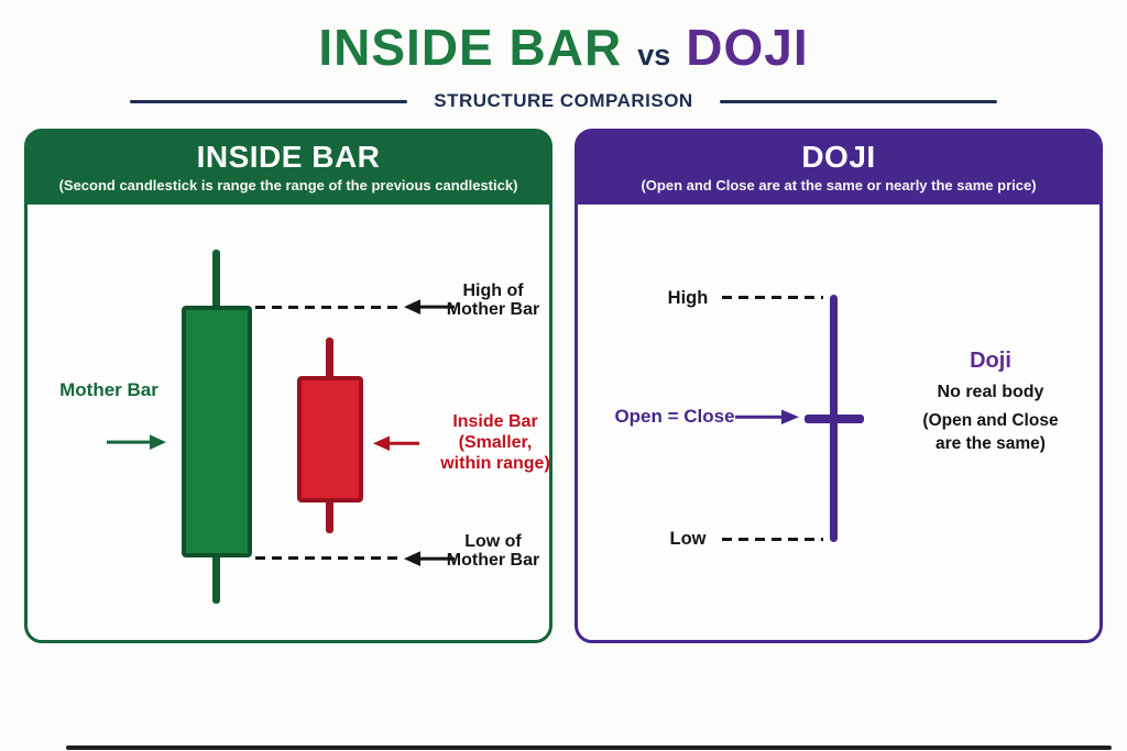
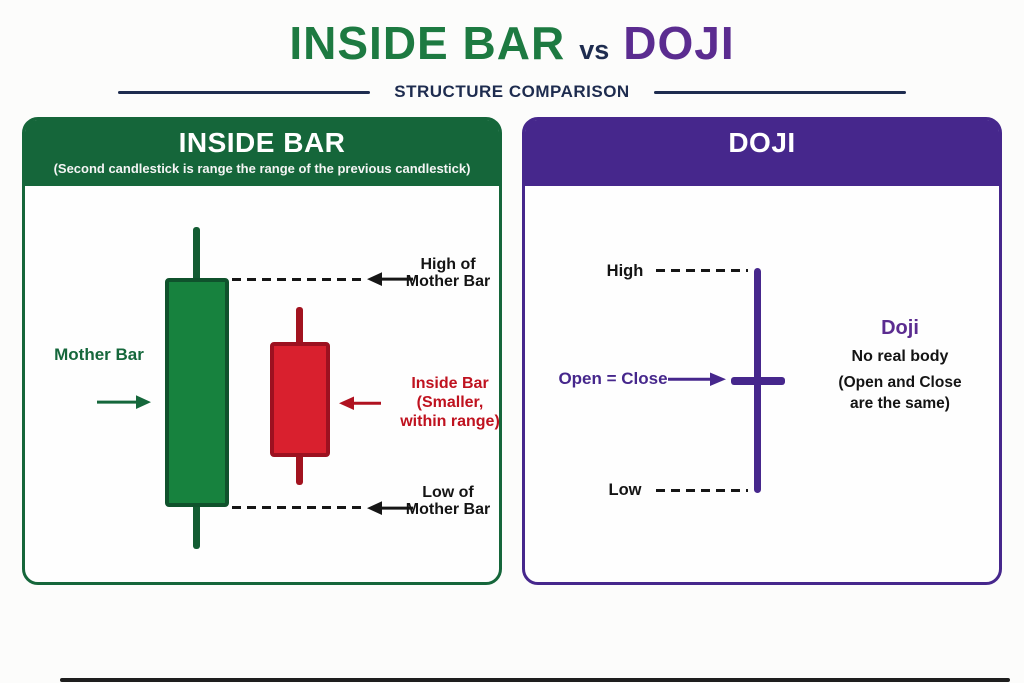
  INSIDE BAR
  vs
  DOJI
  STRUCTURE COMPARISON
  INSIDE BAR
  (Second candlestick is range the range of the previous candlestick)
  High of
  Mother Bar
  Low of
  Mother Bar
  Mother Bar
  Inside Bar
  (Smaller,
  within range)
  DOJI
- (Open and Close are at the same or nearly the same price)
  High
  Low
  Open = Close
  Doji
  No real body
  (Open and Close
  are the same)
